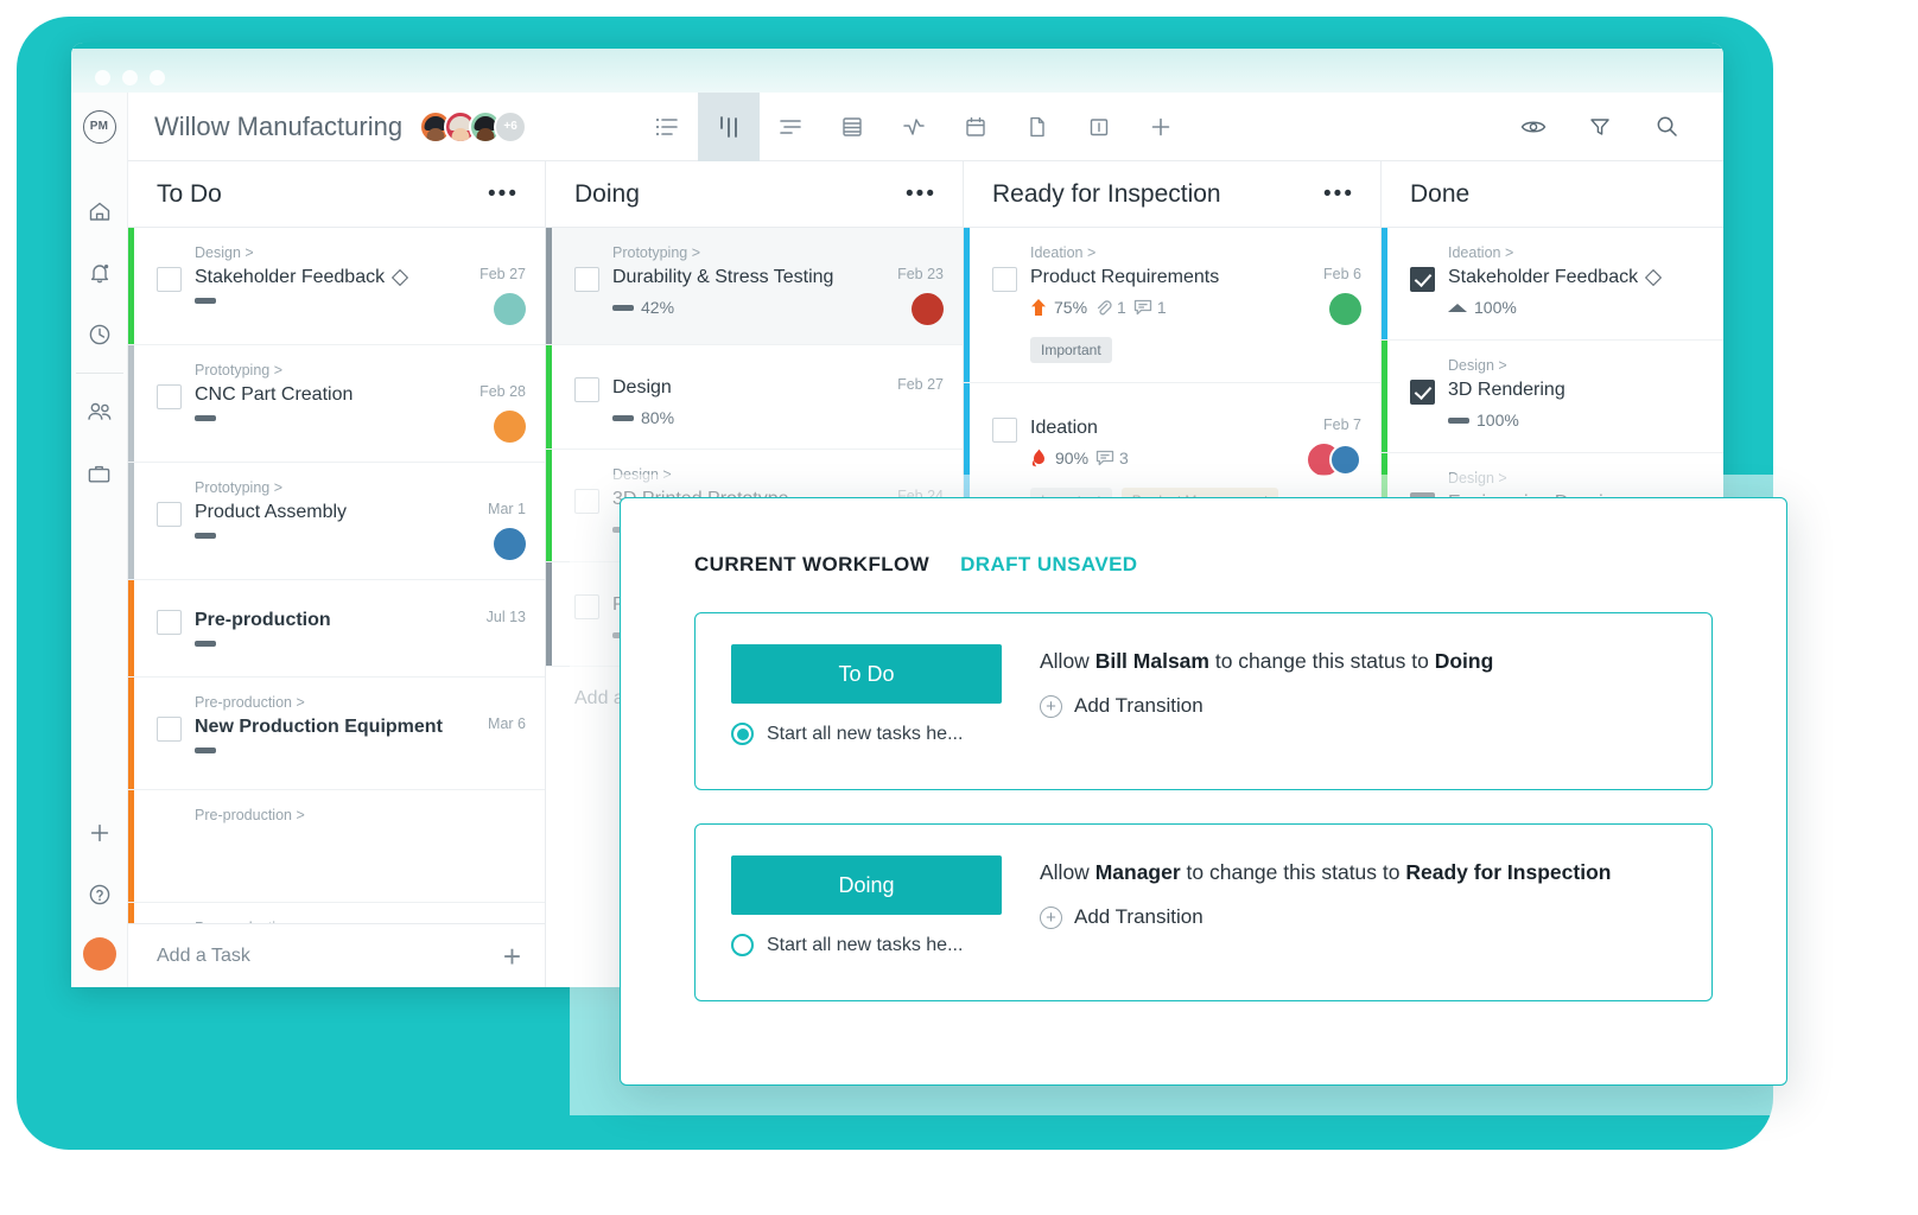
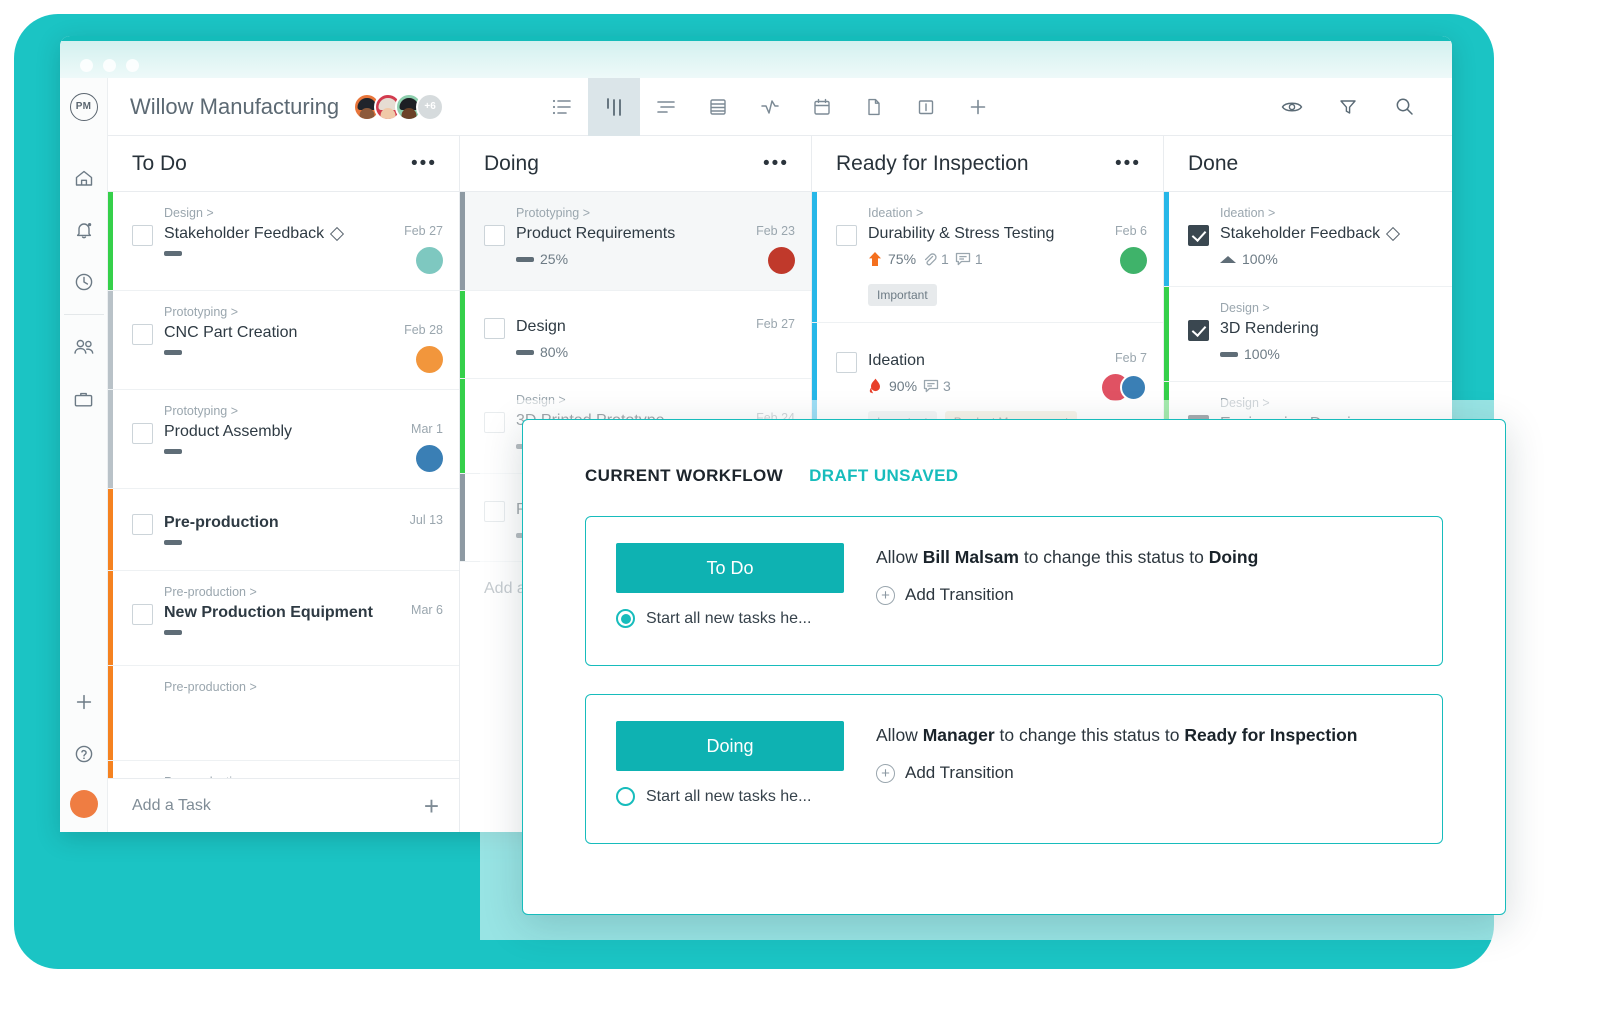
  PM
  Willow Manufacturing
  +6
  To Do
  •••
  Design >
  Stakeholder Feedback
  Feb 27
  Prototyping >
  CNC Part Creation
  Feb 28
  Prototyping >
  Product Assembly
  Mar 1
  Pre-production
  Jul 13
  Pre-production >
  New Production Equipment
  Mar 6
  Pre-production >
  Add a Task
  +
  Doing
  •••
  Prototyping >
- Durability & Stress Testing
+ Product Requirements
- 42%
+ 25%
  Feb 23
  Design
  80%
  Feb 27
  Design >
  Feb 24
  Ready for Inspection
  •••
  Ideation >
- Product Requirements
+ Durability & Stress Testing
  75%
  1
  1
  Feb 6
  Important
  Ideation
  90%
  3
  Feb 7
  Done
  Ideation >
  Stakeholder Feedback
  100%
  Design >
  3D Rendering
  100%
  Design >
  CURRENT WORKFLOW
  DRAFT UNSAVED
  To Do
  Start all new tasks he...
  Allow Bill Malsam to change this status to Doing
  +
  Add Transition
  Doing
  Start all new tasks he...
  Allow Manager to change this status to Ready for Inspection
  +
  Add Transition
